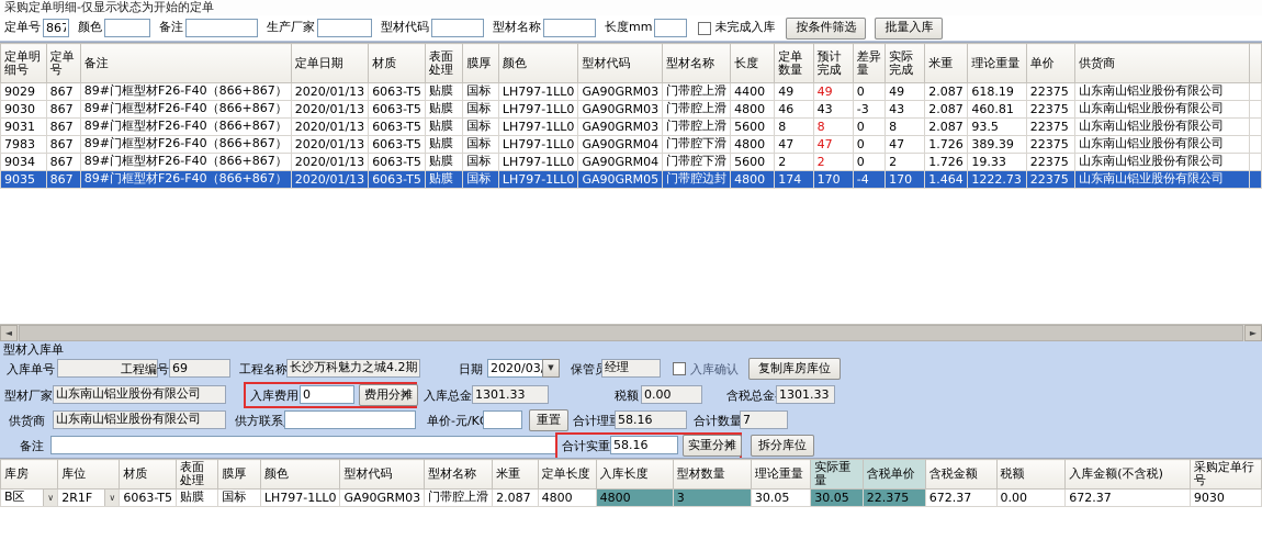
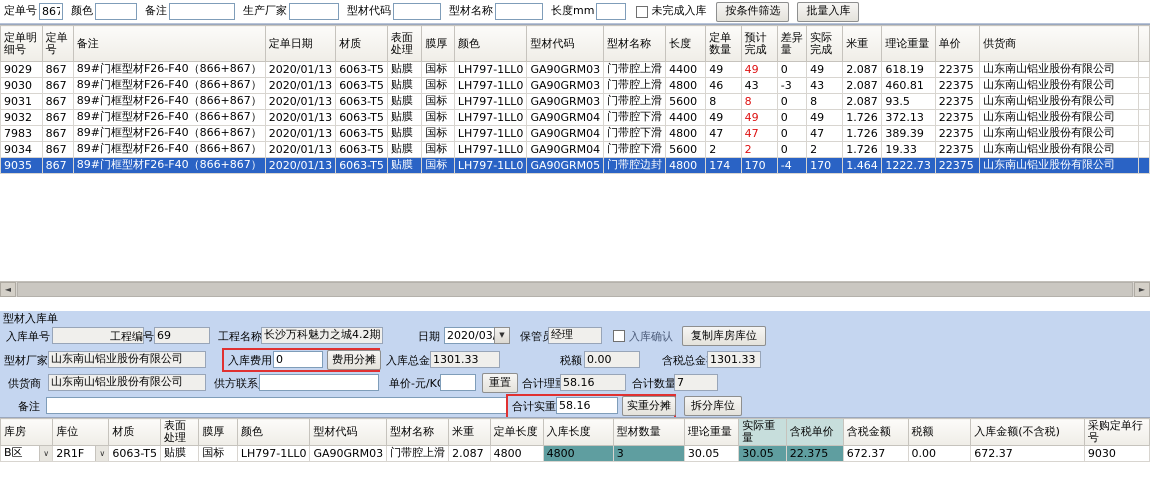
- 采购定单明细-仅显示状态为开始的定单
  定单号
  867
  颜色
  备注
  生产厂家
  型材代码
  型材名称
  长度mm
  未完成入库
  按条件筛选
  批量入库
  定单明细号	定单号	备注	定单日期	材质	表面处理	膜厚	颜色	型材代码	型材名称	长度	定单数量	预计完成	差异量	实际完成	米重	理论重量	单价	供货商
  9029	867	89#门框型材F26-F40（866+867）	2020/01/13	6063-T5	贴膜	国标	LH797-1LL0	GA90GRM03	门带腔上滑	4400	49	49	0	49	2.087	618.19	22375	山东南山铝业股份有限公司
  9030	867	89#门框型材F26-F40（866+867）	2020/01/13	6063-T5	贴膜	国标	LH797-1LL0	GA90GRM03	门带腔上滑	4800	46	43	-3	43	2.087	460.81	22375	山东南山铝业股份有限公司
  9031	867	89#门框型材F26-F40（866+867）	2020/01/13	6063-T5	贴膜	国标	LH797-1LL0	GA90GRM03	门带腔上滑	5600	8	8	0	8	2.087	93.5	22375	山东南山铝业股份有限公司
+ 9032	867	89#门框型材F26-F40（866+867）	2020/01/13	6063-T5	贴膜	国标	LH797-1LL0	GA90GRM04	门带腔下滑	4400	49	49	0	49	1.726	372.13	22375	山东南山铝业股份有限公司
  7983	867	89#门框型材F26-F40（866+867）	2020/01/13	6063-T5	贴膜	国标	LH797-1LL0	GA90GRM04	门带腔下滑	4800	47	47	0	47	1.726	389.39	22375	山东南山铝业股份有限公司
  9034	867	89#门框型材F26-F40（866+867）	2020/01/13	6063-T5	贴膜	国标	LH797-1LL0	GA90GRM04	门带腔下滑	5600	2	2	0	2	1.726	19.33	22375	山东南山铝业股份有限公司
  9035	867	89#门框型材F26-F40（866+867）	2020/01/13	6063-T5	贴膜	国标	LH797-1LL0	GA90GRM05	门带腔边封	4800	174	170	-4	170	1.464	1222.73	22375	山东南山铝业股份有限公司
  ◄
  ►
  型材入库单
  入库单号
  工程编号
  69
  工程名称
  长沙万科魅力之城4.2期
  日期
  2020/03
  ▼
  经理
  入库确认
  复制库房库位
  型材厂家
  山东南山铝业股份有限公司
  入库费用
  0
  费用分摊
  入库总金
  1301.33
  税额
  0.00
  含税总金
  1301.33
  供货商
  山东南山铝业股份有限公司
  供方联系
  单价-元/K
  重置
  合计理
  58.16
  合计数量
  7
  备注
  合计实重
  58.16
  实重分摊
  拆分库位
  库房	库位	材质	表面处理	膜厚	颜色	型材代码	型材名称	米重	定单长度	入库长度	型材数量	理论重量	实际重量	含税单价	含税金额	税额	入库金额(不含税)	采购定单行号
  B区 ∨	2R1F ∨	6063-T5	贴膜	国标	LH797-1LL0	GA90GRM03	门带腔上滑	2.087	4800	4800	3	30.05	30.05	22.375	672.37	0.00	672.37	9030
